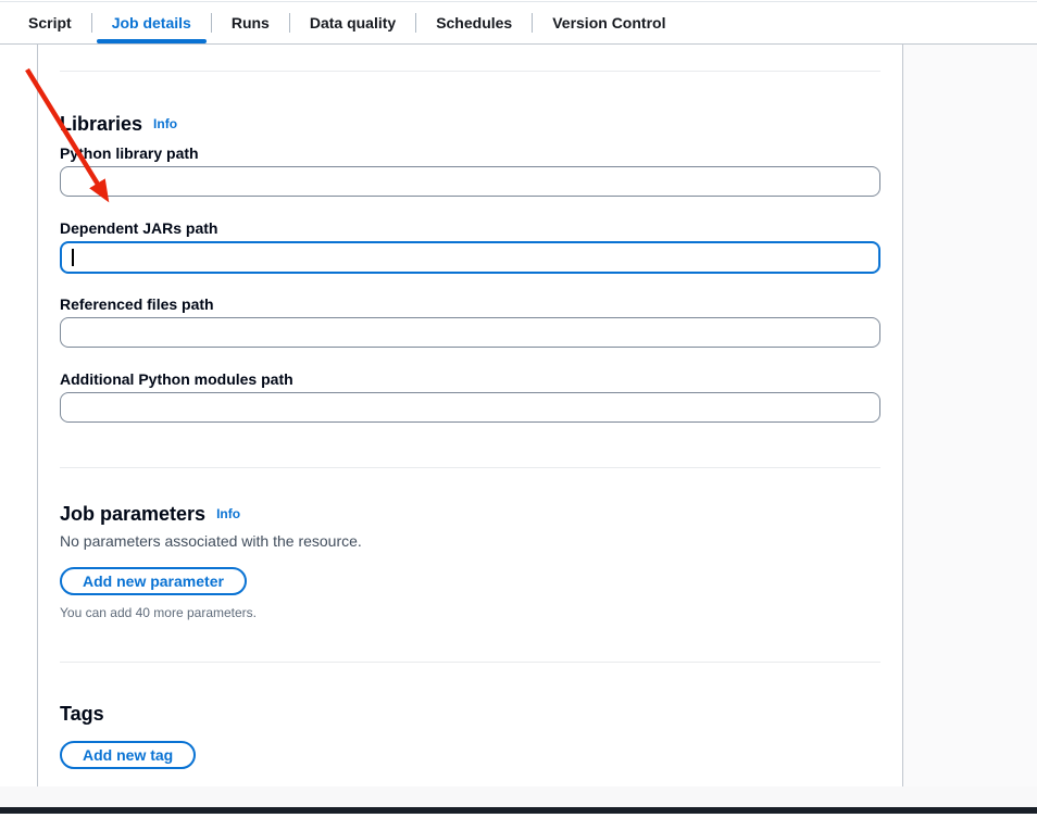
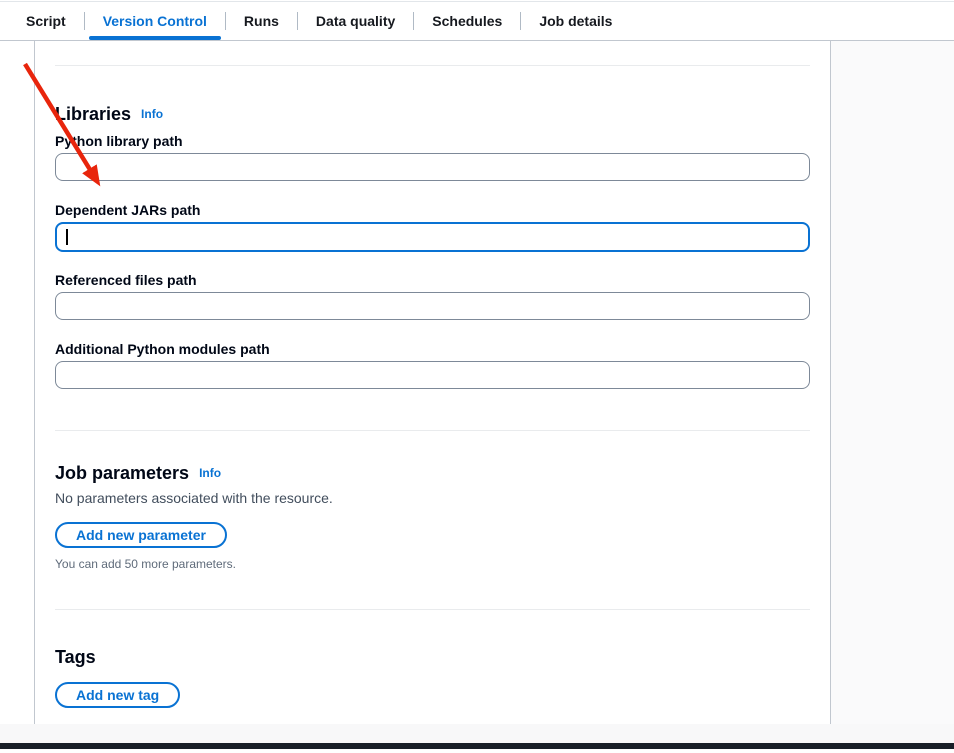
  Script
- Job details
+ Version Control
  Runs
  Data quality
  Schedules
- Version Control
+ Job details
  Libraries Info
  Pyhon library path
  Dependent JARs path
  Referenced files path
  Additional Python modules path
  Job parameters Info
  No parameters associated with the resource.
  Add new parameter
- You can add 40 more parameters.
+ You can add 50 more parameters.
  Tags
  Add new tag
